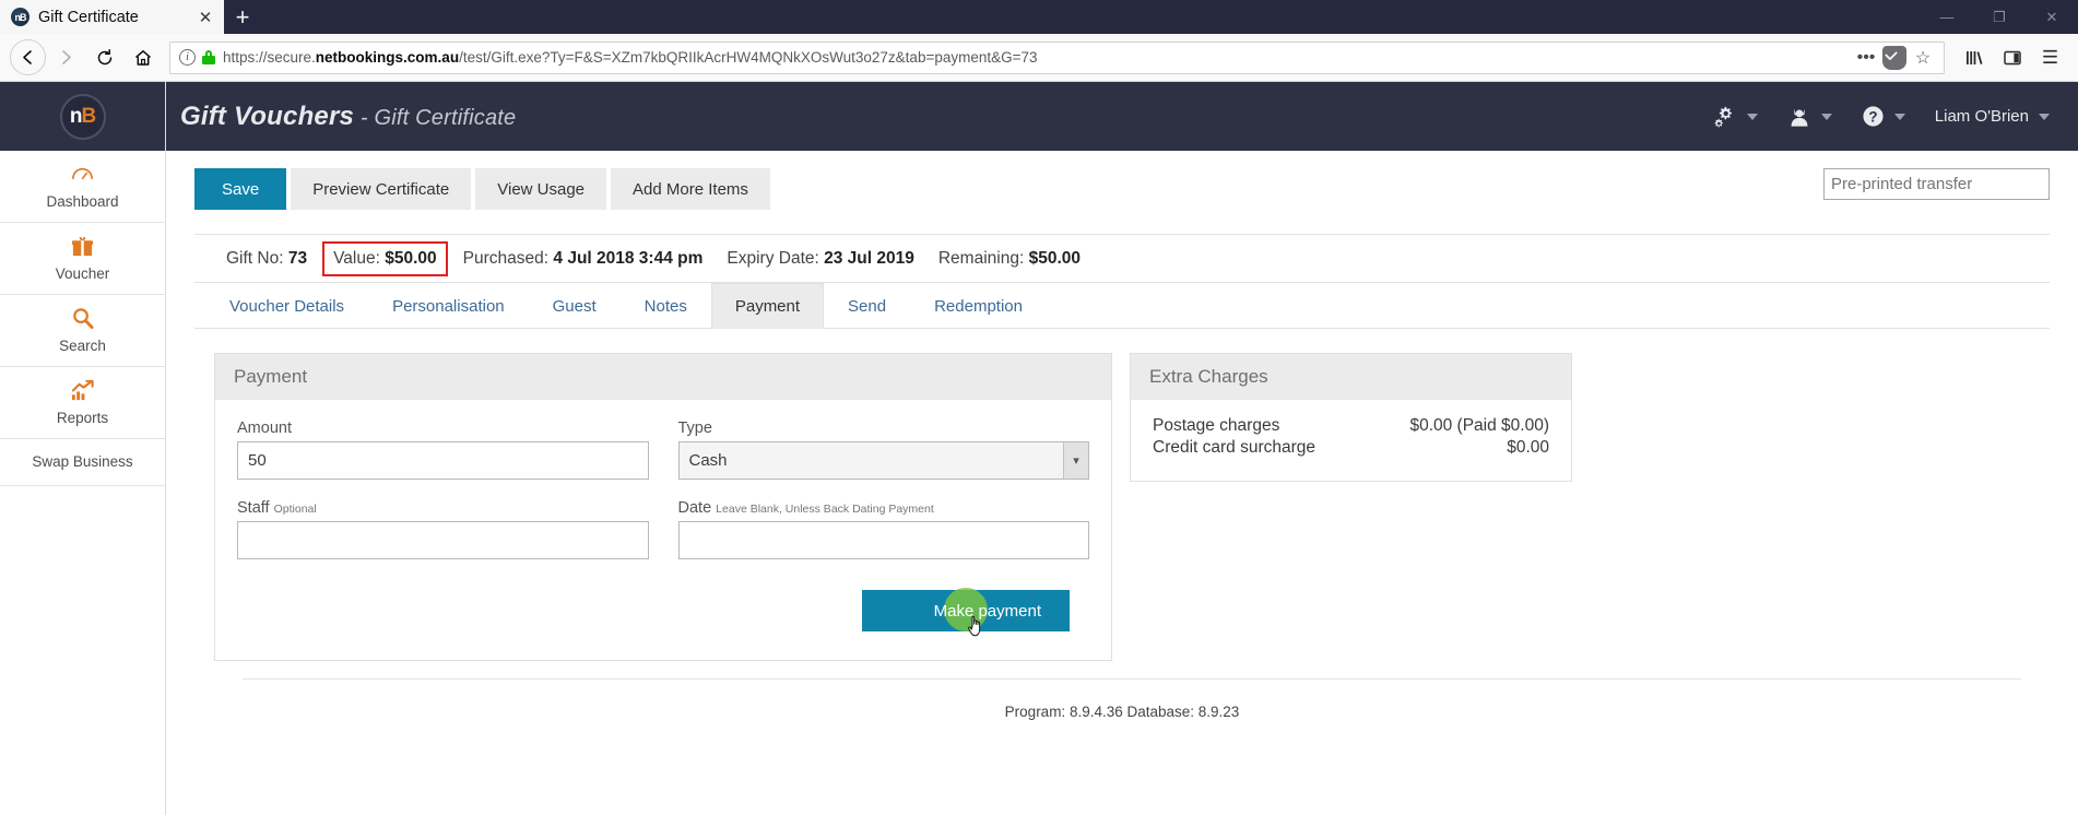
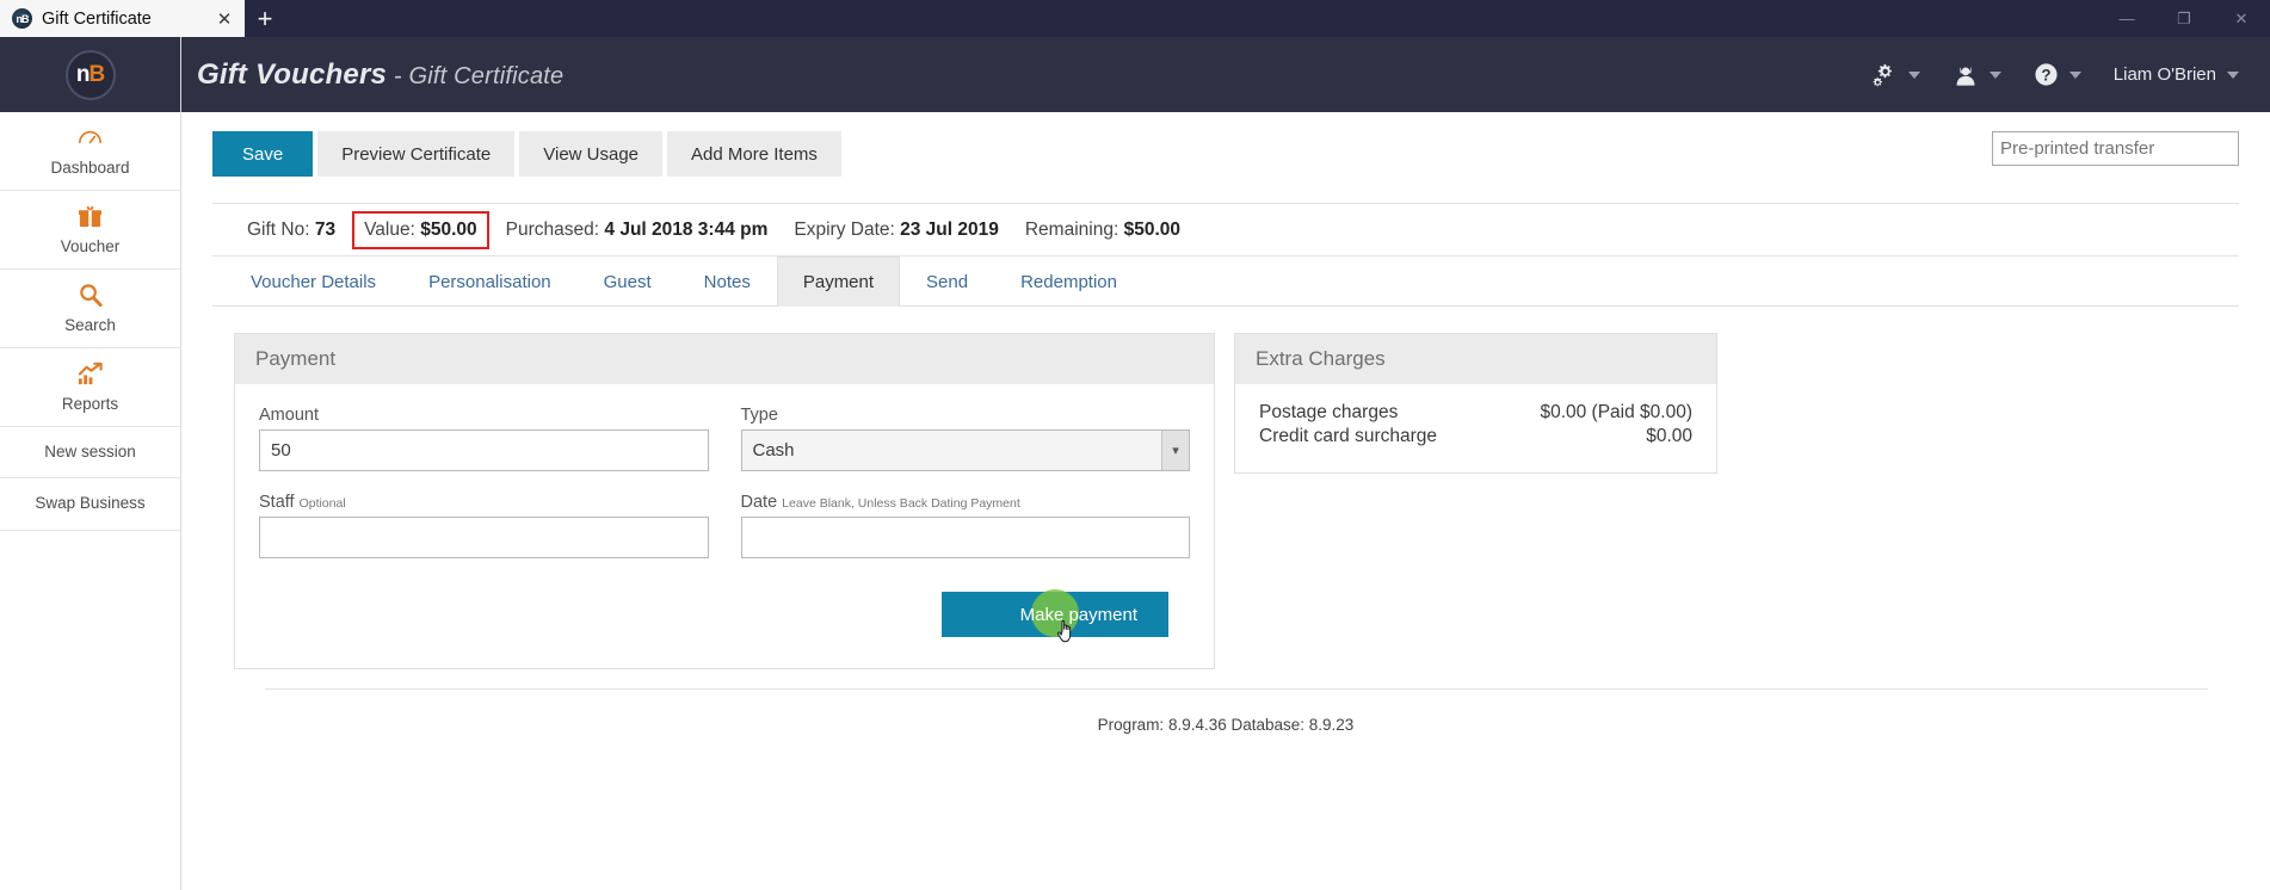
  nB
  Gift Certificate
  ✕
  +
  —
  ❐
  ✕
- i
- https://secure.netbookings.com.au/test/Gift.exe?Ty=F&S=XZm7kbQRIIkAcrHW4MQNkXOsWut3o27z&tab=payment&G=73
- •••
- ☆
- ☰
  n
  B
  Dashboard
  Voucher
  Search
  Reports
+ New session
  Swap Business
  Gift Vouchers - Gift Certificate
  ?
  Liam O'Brien
  Save
  Preview Certificate
  View Usage
  Add More Items
  Pre-printed transfer
  Gift No: 73
  Value: $50.00
  Purchased: 4 Jul 2018 3:44 pm
  Expiry Date: 23 Jul 2019
  Remaining: $50.00
  Voucher Details
  Personalisation
  Guest
  Notes
  Payment
  Send
  Redemption
  Payment
  Amount
  50
  Type
  Cash
  ▾
  Staff Optional
  Date Leave Blank, Unless Back Dating Payment
  Make payment
  Extra Charges
  Postage charges
  $0.00 (Paid $0.00)
  Credit card surcharge
  $0.00
  Program: 8.9.4.36 Database: 8.9.23
